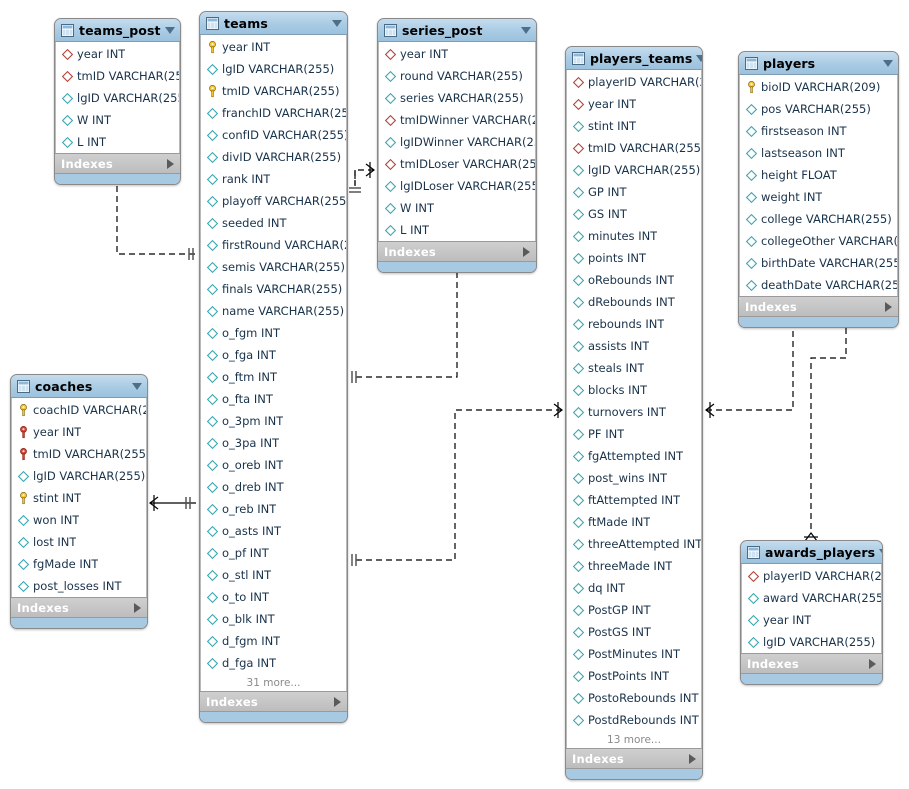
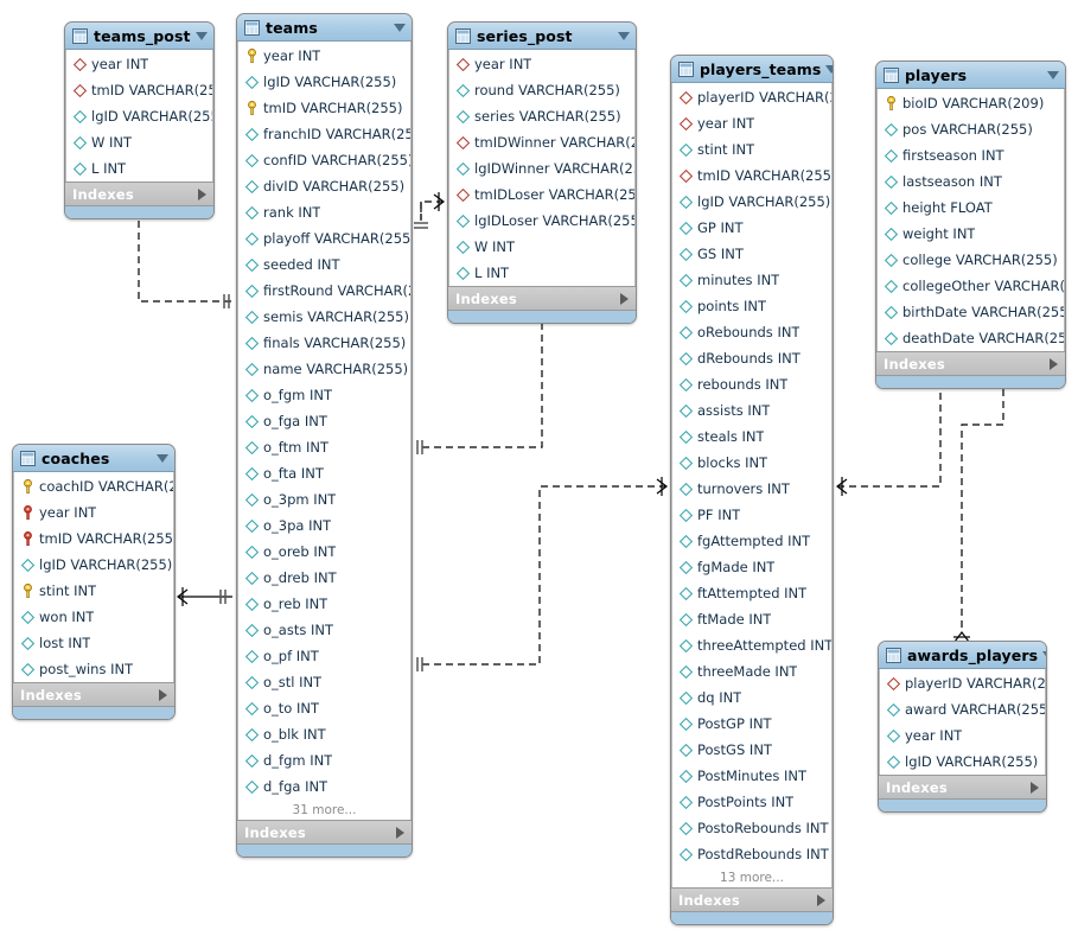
  teams_post
  year INT
  tmID VARCHAR(2
  lgID VARCHAR(25
  W INT
  L INT
  Indexes
  teams
  year INT
  lgID VARCHAR(255)
  tmID VARCHAR(255)
  franchID VARCHAR(25
  confID VARCHAR(255
  divID VARCHAR(255)
  rank INT
  playoff VARCHAR(255
  seeded INT
  firstRound VARCHAR(
  semis VARCHAR(255)
  finals VARCHAR(255)
  name VARCHAR(255)
  o_fgm INT
  o_fga INT
  o_ftm INT
  o_fta INT
  o_3pm INT
  o_3pa INT
  o_oreb INT
  o_dreb INT
  o_reb INT
  o_asts INT
  o_pf INT
  o_stl INT
  o_to INT
  o_blk INT
  d_fgm INT
  d_fga INT
  31 more...
  Indexes
  series_post
  year INT
  round VARCHAR(255)
  series VARCHAR(255)
  tmIDWinner VARCHAR(
  lgIDWinner VARCHAR(2
  tmIDLoser VARCHAR(25
  lgIDLoser VARCHAR(25
  W INT
  L INT
  Indexes
  players_teams
  playerID VARCHAR(
  year INT
  stint INT
  tmID VARCHAR(255
  lgID VARCHAR(255)
  GP INT
  GS INT
  minutes INT
  points INT
  oRebounds INT
  dRebounds INT
  rebounds INT
  assists INT
  steals INT
  blocks INT
  turnovers INT
  PF INT
  fgAttempted INT
- post_wins INT
+ fgMade INT
  ftAttempted INT
  ftMade INT
  threeAttempted INT
  threeMade INT
  dq INT
  PostGP INT
  PostGS INT
  PostMinutes INT
  PostPoints INT
  PostoRebounds INT
  PostdRebounds INT
  13 more...
  Indexes
  players
  bioID VARCHAR(209)
  pos VARCHAR(255)
  firstseason INT
  lastseason INT
  height FLOAT
  weight INT
  college VARCHAR(255)
  collegeOther VARCHAR(
  birthDate VARCHAR(255
  deathDate VARCHAR(25
  Indexes
  coaches
  coachID VARCHAR(
  year INT
  tmID VARCHAR(255
  lgID VARCHAR(255)
  stint INT
  won INT
  lost INT
- fgMade INT
+ post_wins INT
- post_losses INT
  Indexes
  awards_players
  playerID VARCHAR(2
  award VARCHAR(255
  year INT
  lgID VARCHAR(255)
  Indexes
